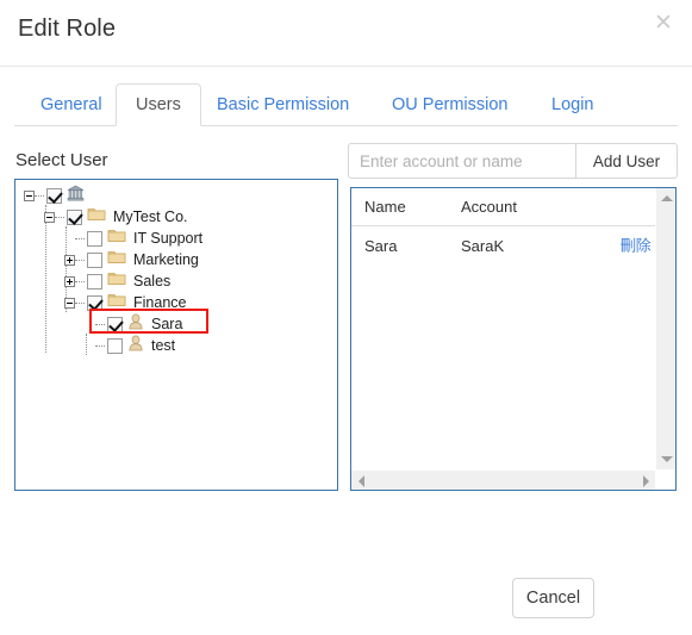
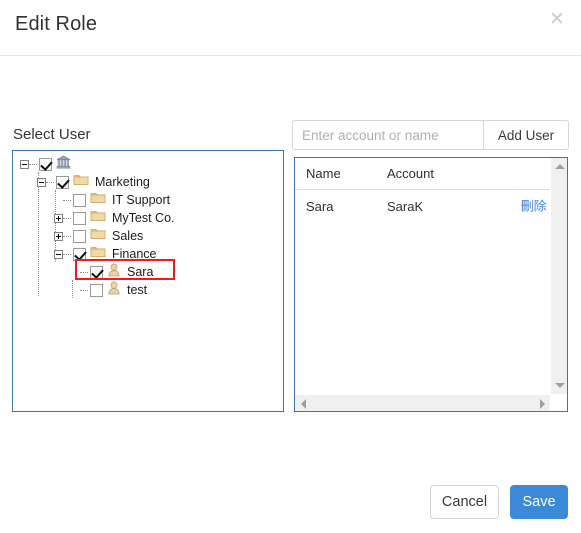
  Edit Role
  ✕
- General
- Users
- Basic Permission
- OU Permission
- Login
  Select User
- MyTest Co.
+ Marketing
  IT Support
- Marketing
+ MyTest Co.
  Sales
  Finance
  Sara
  test
  Enter account or name
  Add User
  Name
  Account
  Sara
  SaraK
  刪除
  Cancel
+ Save
